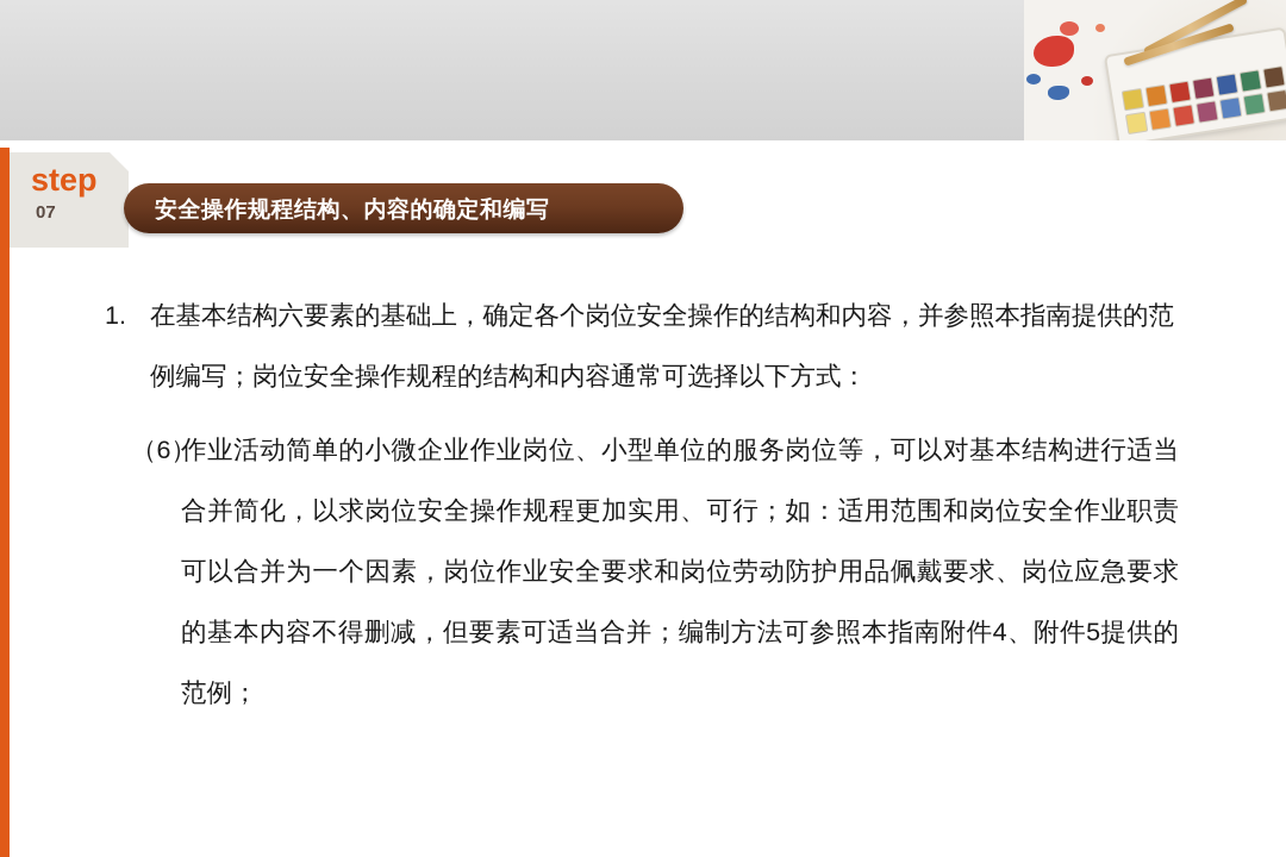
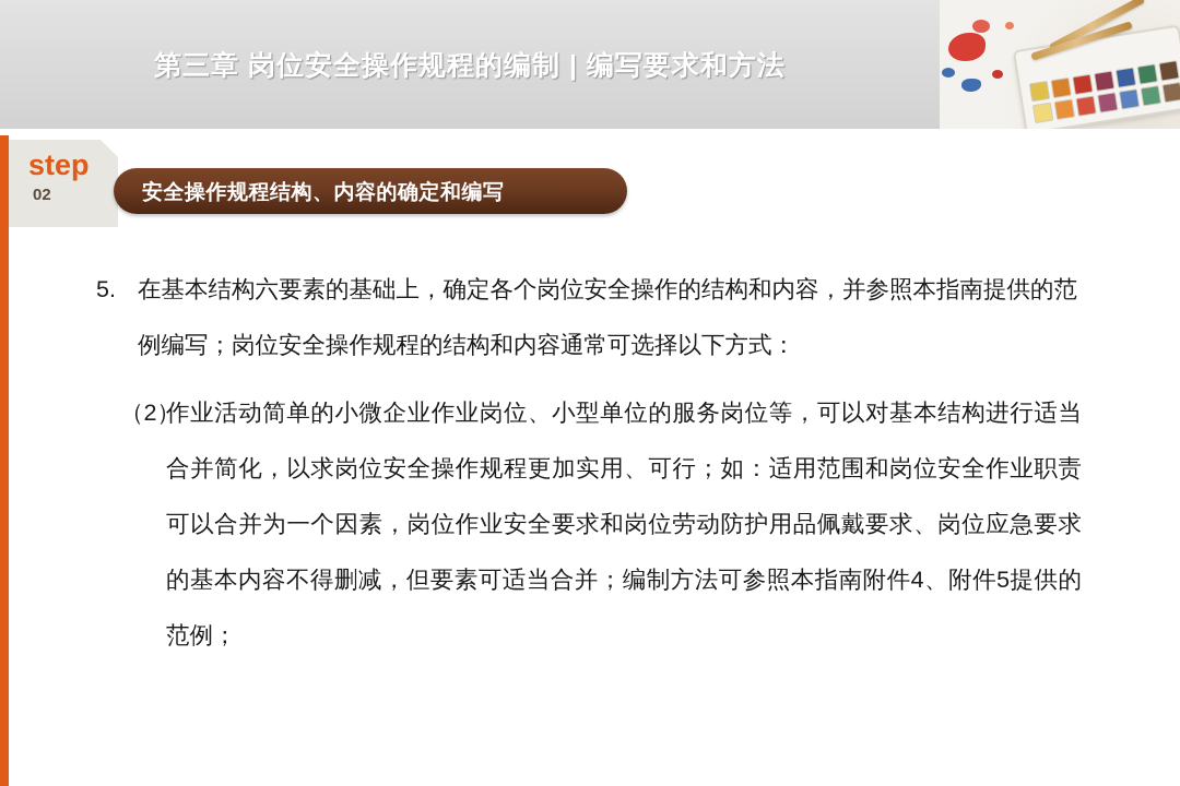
+ 第三章 岗位安全操作规程的编制 | 编写要求和方法
  step
- 07
+ 02
  安全操作规程结构、内容的确定和编写
- 1.
+ 5.
  在基本结构六要素的基础上，确定各个岗位安全操作的结构和内容，并参照本指南提供的范例编写；岗位安全操作规程的结构和内容通常可选择以下方式：
- （6）
+ （2）
  作业活动简单的小微企业作业岗位、小型单位的服务岗位等，可以对基本结构进行适当合并简化，以求岗位安全操作规程更加实用、可行；如：适用范围和岗位安全作业职责可以合并为一个因素，岗位作业安全要求和岗位劳动防护用品佩戴要求、岗位应急要求的基本内容不得删减，但要素可适当合并；编制方法可参照本指南附件4、附件5提供的范例；
